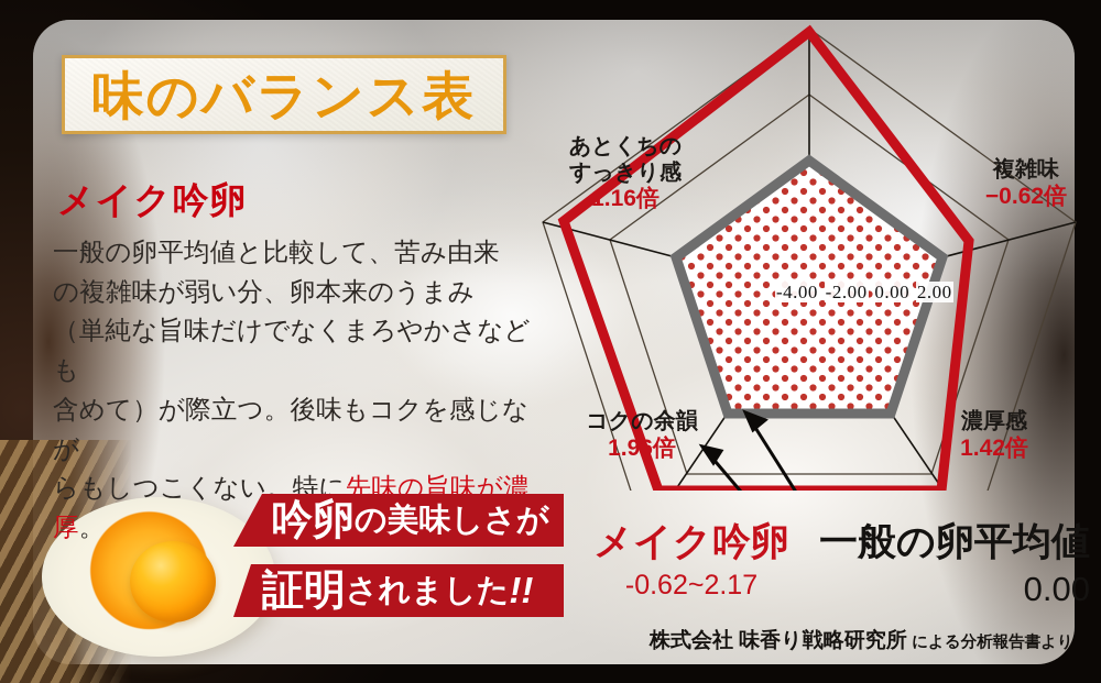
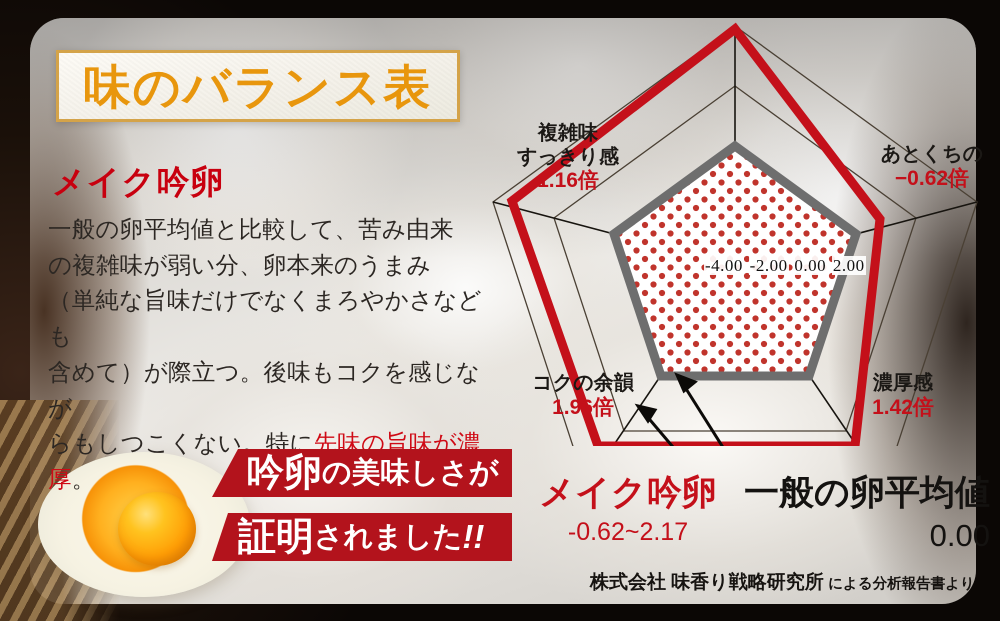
  味のバランス表
  メイク吟卵
  一般の卵平均値と比較して、苦み由来
  の複雑味が弱い分、卵本来のうまみ
  （単純な旨味だけでなくまろやかさなども
  含めて）が際立つ。後味もコクを感じなが
  らもしつこくない。特に先味の旨味が濃厚。
  吟卵
  の美味しさが
  証明
  されました
  !!
  -4.00 -2.00 0.00 2.00
- 複雑味
+ あとくちの
  −0.62倍
- あとくちの
+ 複雑味
  すっきり感
  1.16倍
  コクの余韻
  1.96倍
  濃厚感
  1.42倍
  メイク吟卵
  -0.62~2.17
  一般の卵平均値
  0.00
  株式会社 味香り戦略研究所 による分析報告書より
